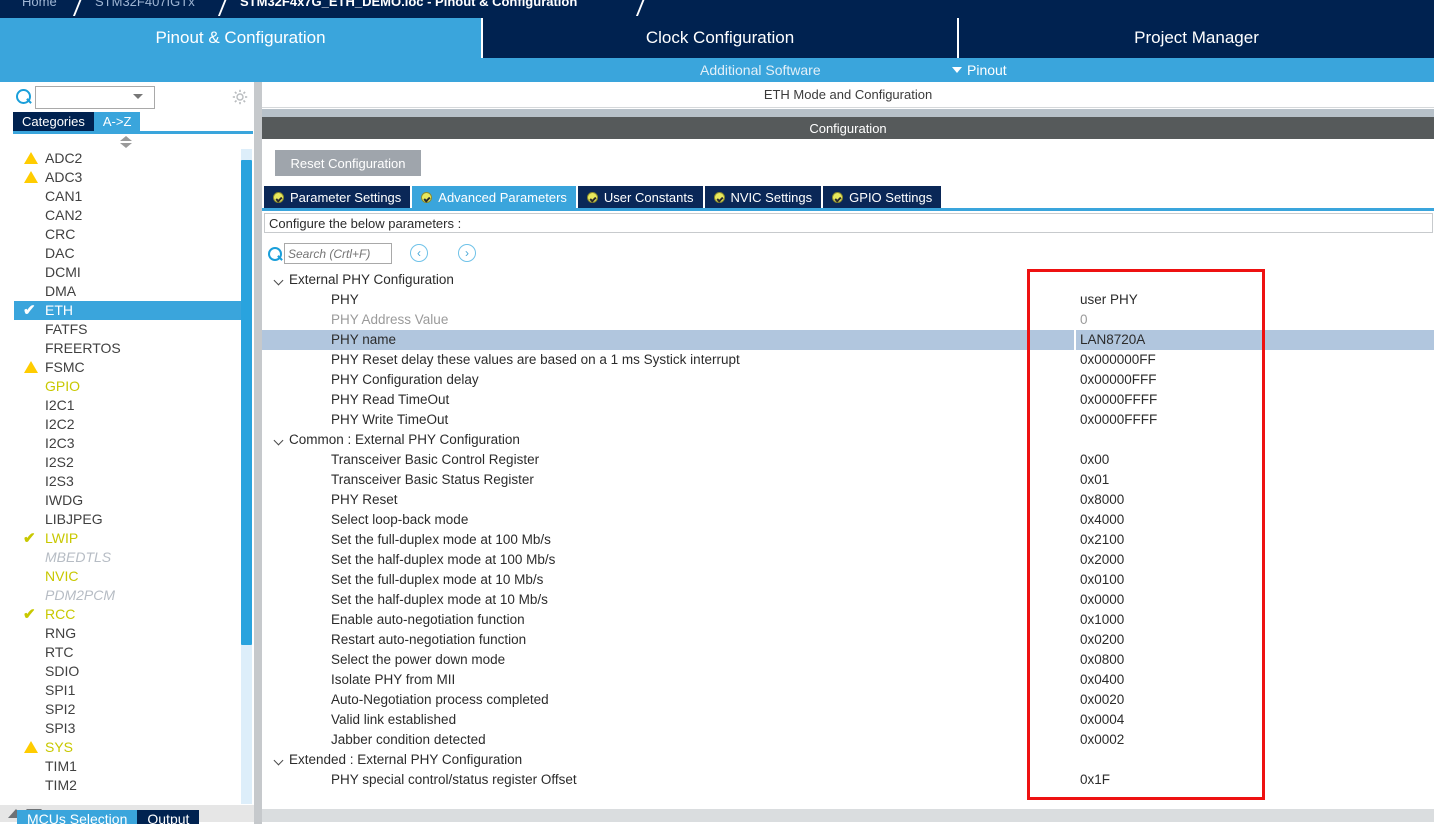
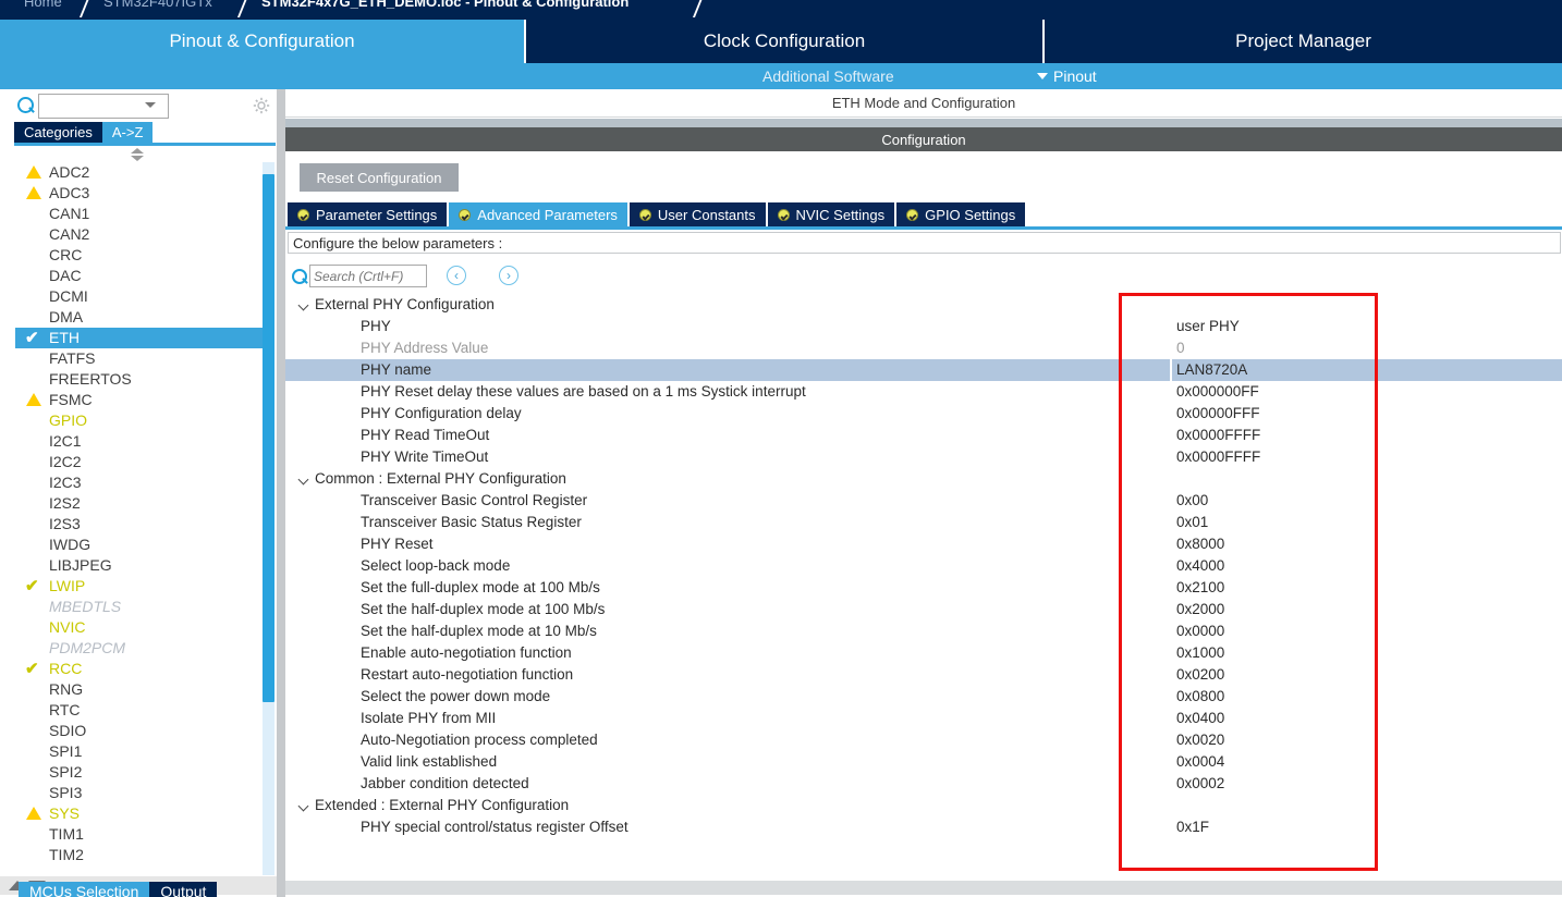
  Home
  STM32F407IGTx
  STM32F4x7G_ETH_DEMO.ioc - Pinout & Configuration
  Pinout & Configuration
  Clock Configuration
  Project Manager
  Additional Software
  Pinout
  Categories
  A->Z
  ADC2
  ADC3
  CAN1
  CAN2
  CRC
  DAC
  DCMI
  DMA
  ✔
  ETH
  FATFS
  FREERTOS
  FSMC
  GPIO
  I2C1
  I2C2
  I2C3
  I2S2
  I2S3
  IWDG
  LIBJPEG
  ✔
  LWIP
  MBEDTLS
  NVIC
  PDM2PCM
  ✔
  RCC
  RNG
  RTC
  SDIO
  SPI1
  SPI2
  SPI3
  SYS
  TIM1
  TIM2
  MCUs Selection
  Output
  ETH Mode and Configuration
  Configuration
  Reset Configuration
  Parameter Settings
  Advanced Parameters
  User Constants
  NVIC Settings
  GPIO Settings
  Configure the below parameters :
  Search (Crtl+F)
  ‹
  ›
  External PHY Configuration
  PHY
  user PHY
  PHY Address Value
  0
  PHY name
  LAN8720A
  PHY Reset delay these values are based on a 1 ms Systick interrupt
  0x000000FF
  PHY Configuration delay
  0x00000FFF
  PHY Read TimeOut
  0x0000FFFF
  PHY Write TimeOut
  0x0000FFFF
  Common : External PHY Configuration
  Transceiver Basic Control Register
  0x00
  Transceiver Basic Status Register
  0x01
  PHY Reset
  0x8000
  Select loop-back mode
  0x4000
  Set the full-duplex mode at 100 Mb/s
  0x2100
  Set the half-duplex mode at 100 Mb/s
  0x2000
- Set the full-duplex mode at 10 Mb/s
- 0x0100
  Set the half-duplex mode at 10 Mb/s
  0x0000
  Enable auto-negotiation function
  0x1000
  Restart auto-negotiation function
  0x0200
  Select the power down mode
  0x0800
  Isolate PHY from MII
  0x0400
  Auto-Negotiation process completed
  0x0020
  Valid link established
  0x0004
  Jabber condition detected
  0x0002
  Extended : External PHY Configuration
  PHY special control/status register Offset
  0x1F
